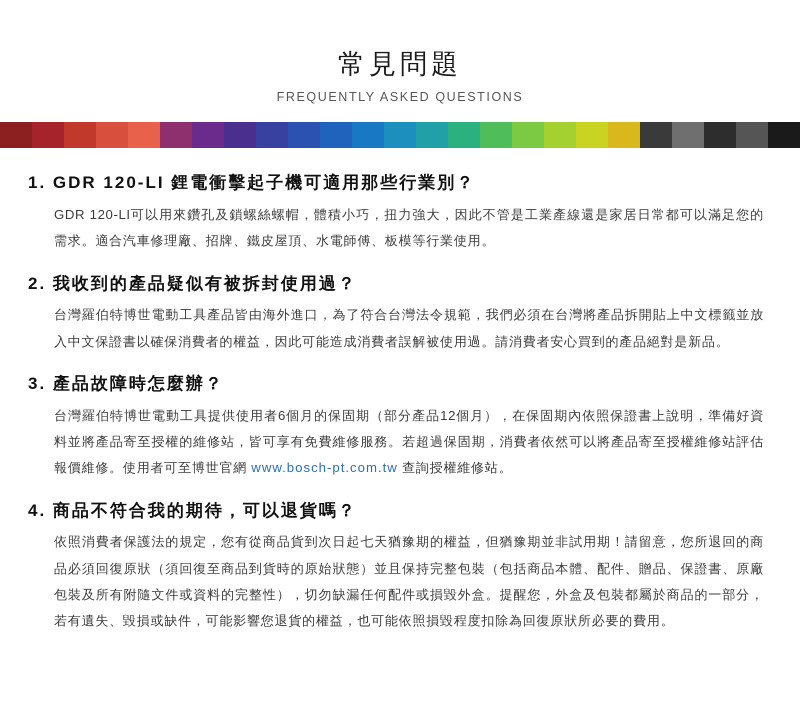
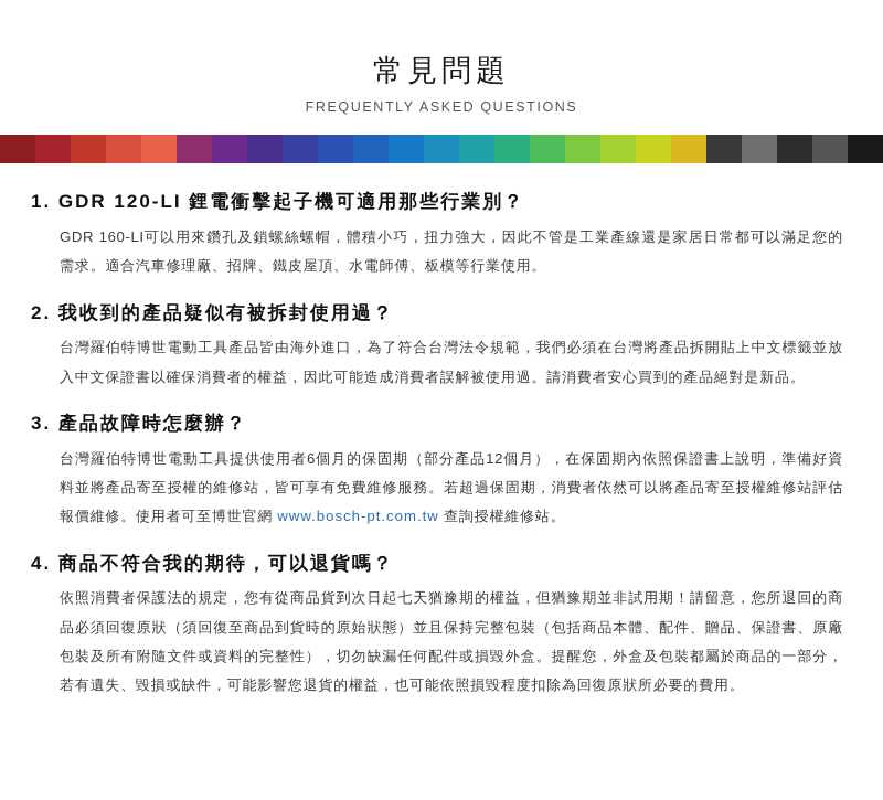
  常見問題
  FREQUENTLY ASKED QUESTIONS
  1. GDR 120-LI 鋰電衝擊起子機可適用那些行業別？
- GDR 120-LI可以用來鑽孔及鎖螺絲螺帽，體積小巧，扭力強大，因此不管是工業產線還是家居日常都可以滿足您的需求。適合汽車修理廠、招牌、鐵皮屋頂、水電師傅、板模等行業使用。
+ GDR 160-LI可以用來鑽孔及鎖螺絲螺帽，體積小巧，扭力強大，因此不管是工業產線還是家居日常都可以滿足您的需求。適合汽車修理廠、招牌、鐵皮屋頂、水電師傅、板模等行業使用。
  2. 我收到的產品疑似有被拆封使用過？
  台灣羅伯特博世電動工具產品皆由海外進口，為了符合台灣法令規範，我們必須在台灣將產品拆開貼上中文標籤並放入中文保證書以確保消費者的權益，因此可能造成消費者誤解被使用過。請消費者安心買到的產品絕對是新品。
  3. 產品故障時怎麼辦？
  台灣羅伯特博世電動工具提供使用者6個月的保固期（部分產品12個月），在保固期內依照保證書上說明，準備好資料並將產品寄至授權的維修站，皆可享有免費維修服務。若超過保固期，消費者依然可以將產品寄至授權維修站評估報價維修。使用者可至博世官網 www.bosch-pt.com.tw 查詢授權維修站。
  4. 商品不符合我的期待，可以退貨嗎？
  依照消費者保護法的規定，您有從商品貨到次日起七天猶豫期的權益，但猶豫期並非試用期！請留意，您所退回的商品必須回復原狀（須回復至商品到貨時的原始狀態）並且保持完整包裝（包括商品本體、配件、贈品、保證書、原廠包裝及所有附隨文件或資料的完整性），切勿缺漏任何配件或損毀外盒。提醒您，外盒及包裝都屬於商品的一部分，若有遺失、毀損或缺件，可能影響您退貨的權益，也可能依照損毀程度扣除為回復原狀所必要的費用。
